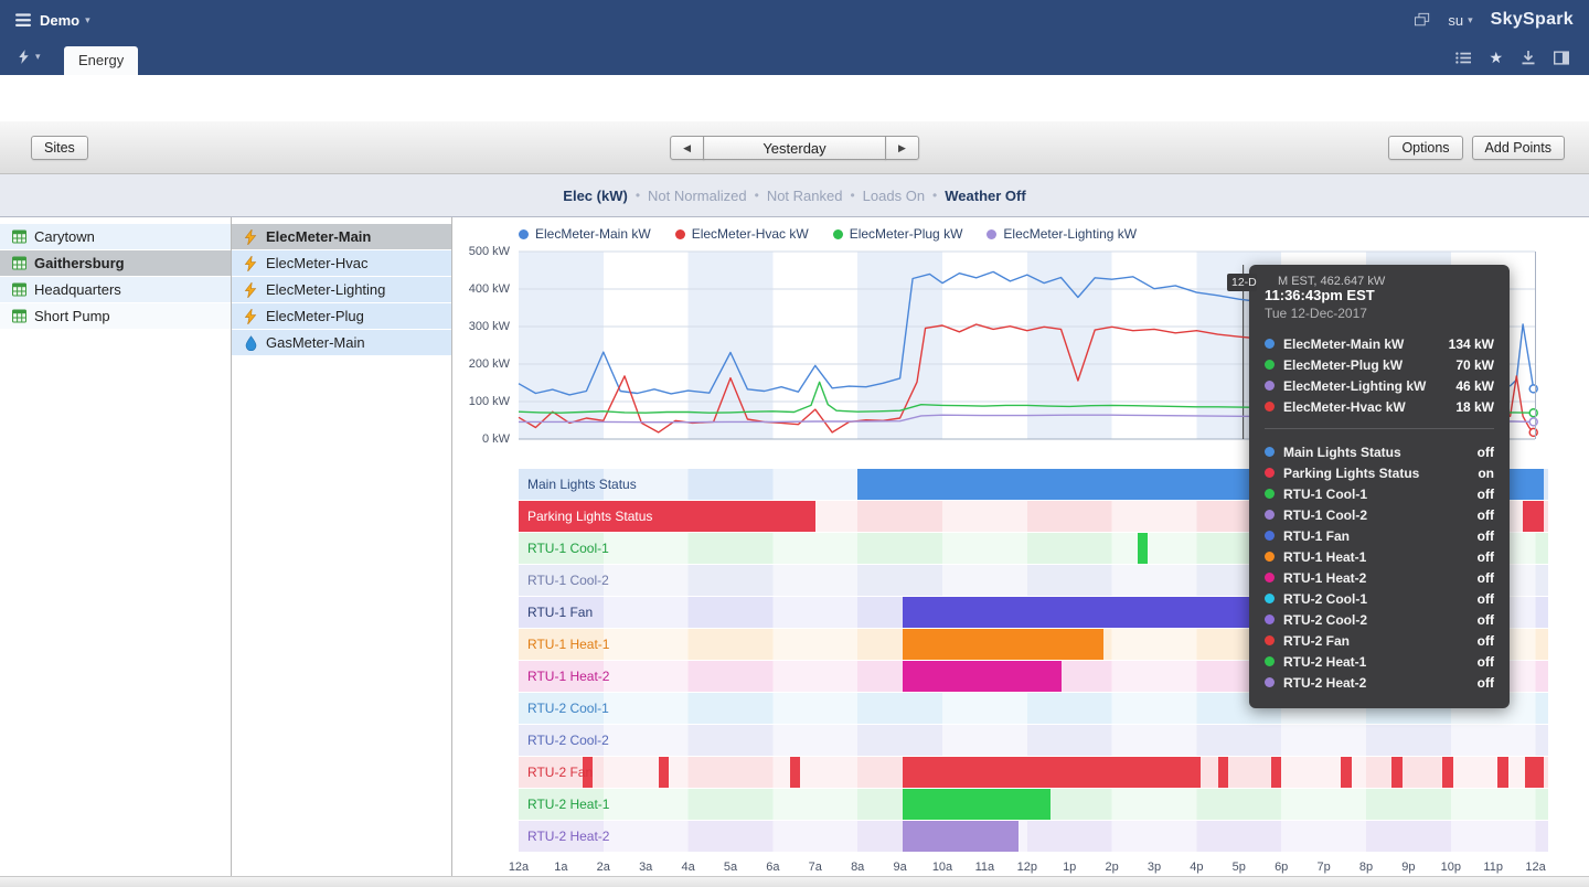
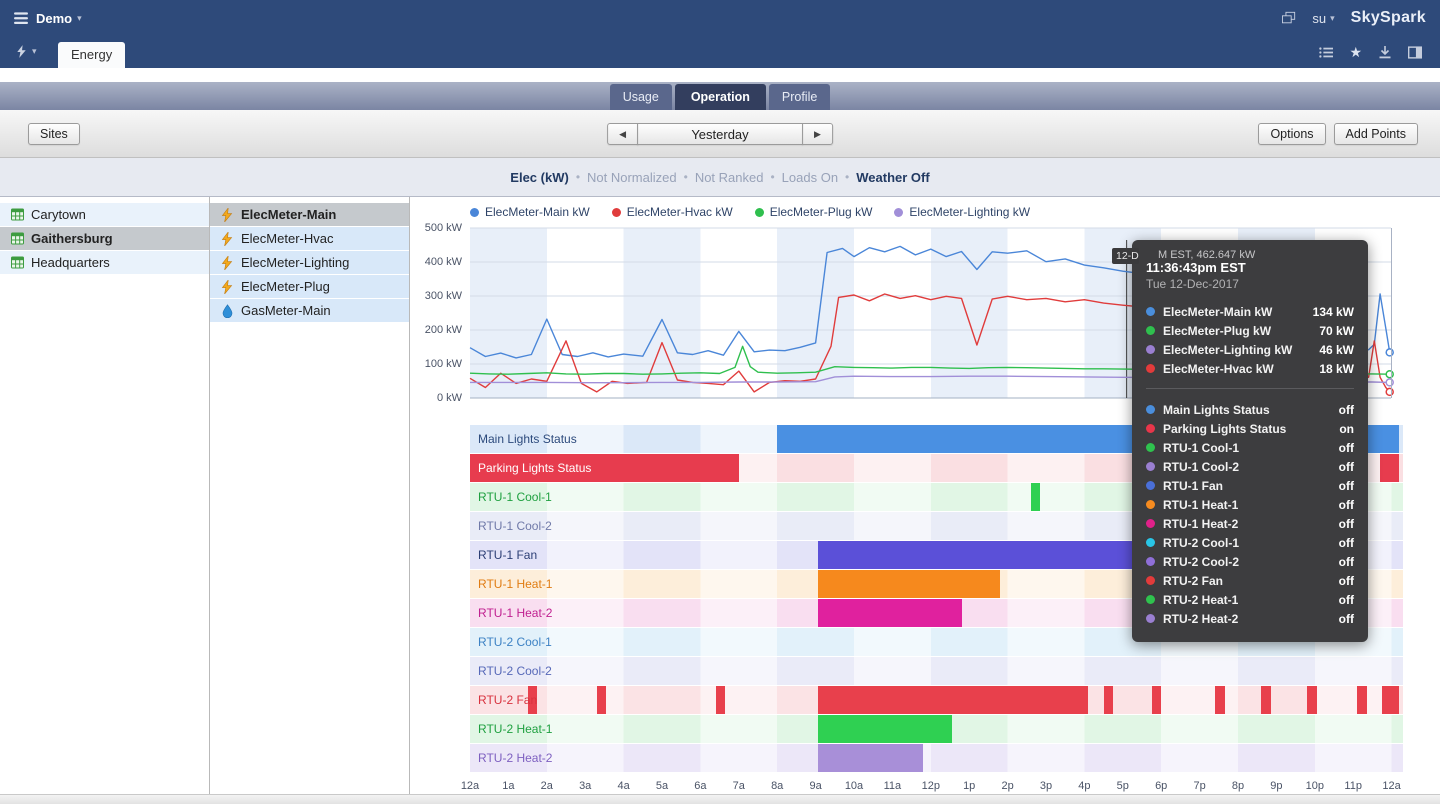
  Demo
  ▾
  su
  ▾
  SkySpark
  ▾
  Energy
  ★
+ Usage
+ Operation
+ Profile
  Sites
  ◀
  Yesterday
  ▶
  Options
  Add Points
  Elec (kW)
  •
  Not Normalized
  •
  Not Ranked
  •
  Loads On
  •
  Weather Off
  Carytown
  Gaithersburg
  Headquarters
- Short Pump
  ElecMeter-Main
  ElecMeter-Hvac
  ElecMeter-Lighting
  ElecMeter-Plug
  GasMeter-Main
  ElecMeter-Main kW
  ElecMeter-Hvac kW
  ElecMeter-Plug kW
  ElecMeter-Lighting kW
  500 kW
  400 kW
  300 kW
  200 kW
  100 kW
  0 kW
  Main Lights Status
  Parking Lights Status
  RTU-1 Cool-1
  RTU-1 Cool-2
  RTU-1 Fan
  RTU-1 Heat-1
  RTU-1 Heat-2
  RTU-2 Cool-1
  RTU-2 Cool-2
  RTU-2 Fan
  RTU-2 Heat-1
  RTU-2 Heat-2
  12a
  1a
  2a
  3a
  4a
  5a
  6a
  7a
  8a
  9a
  10a
  11a
  12p
  1p
  2p
  3p
  4p
  5p
  6p
  7p
  8p
  9p
  10p
  11p
  12a
  12-D
  M EST, 462.647 kW
  11:36:43pm EST
  Tue 12-Dec-2017
  ElecMeter-Main kW
  134 kW
  ElecMeter-Plug kW
  70 kW
  ElecMeter-Lighting kW
  46 kW
  ElecMeter-Hvac kW
  18 kW
  Main Lights Status
  off
  Parking Lights Status
  on
  RTU-1 Cool-1
  off
  RTU-1 Cool-2
  off
  RTU-1 Fan
  off
  RTU-1 Heat-1
  off
  RTU-1 Heat-2
  off
  RTU-2 Cool-1
  off
  RTU-2 Cool-2
  off
  RTU-2 Fan
  off
  RTU-2 Heat-1
  off
  RTU-2 Heat-2
  off
